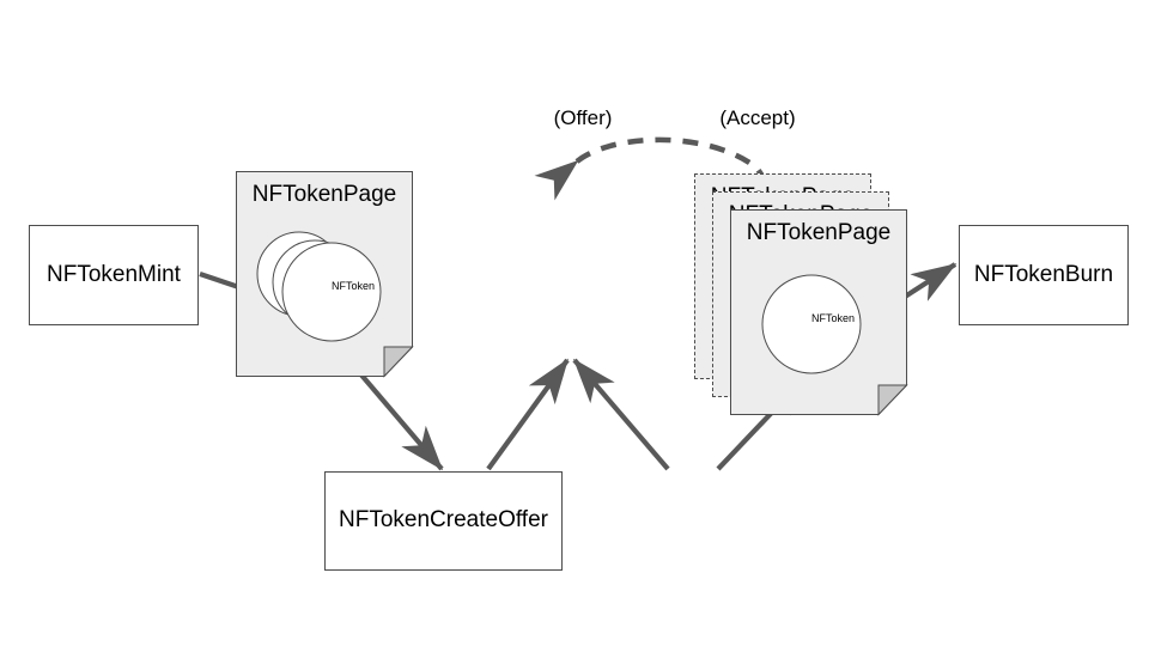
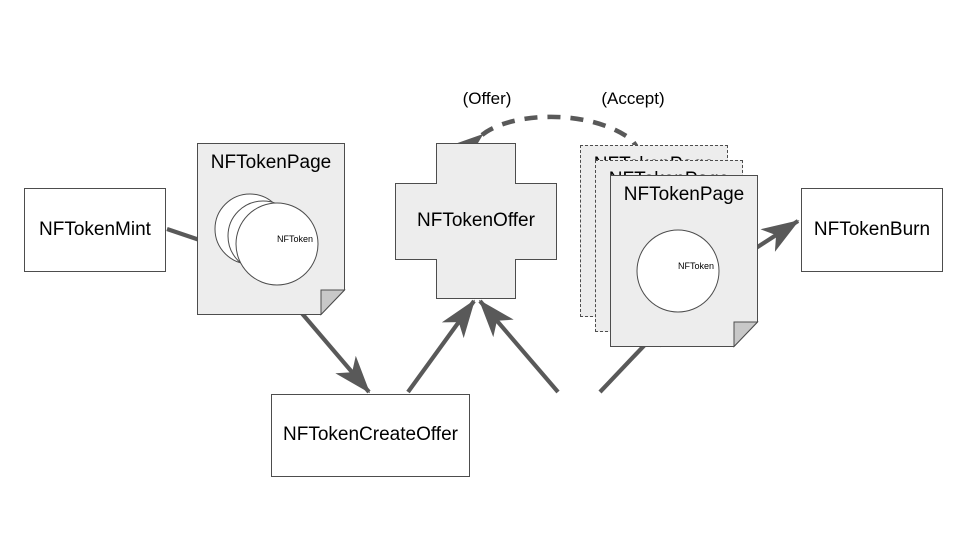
  NFTokenMint
  NFTokenPage
  NFToken
+ NFTokenOffer
  NFTokenPage
  NFToken
  NFTokenBurn
  NFTokenCreateOffer
  (Offer)
  (Accept)
